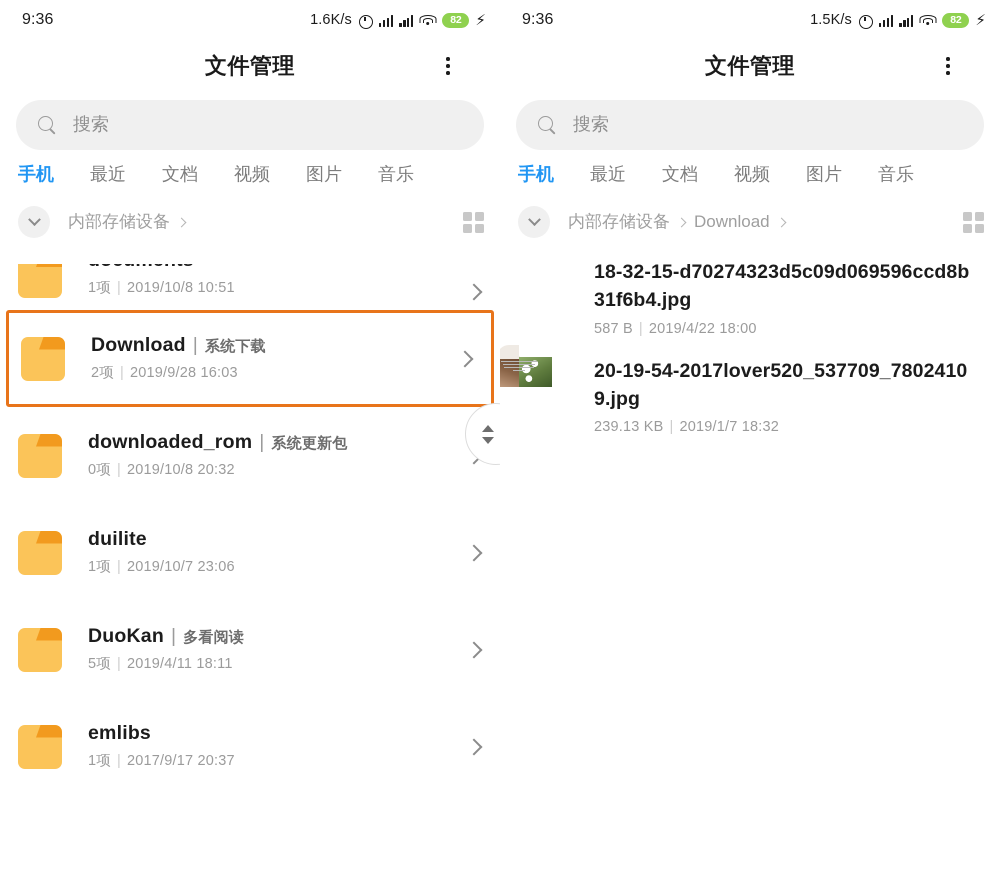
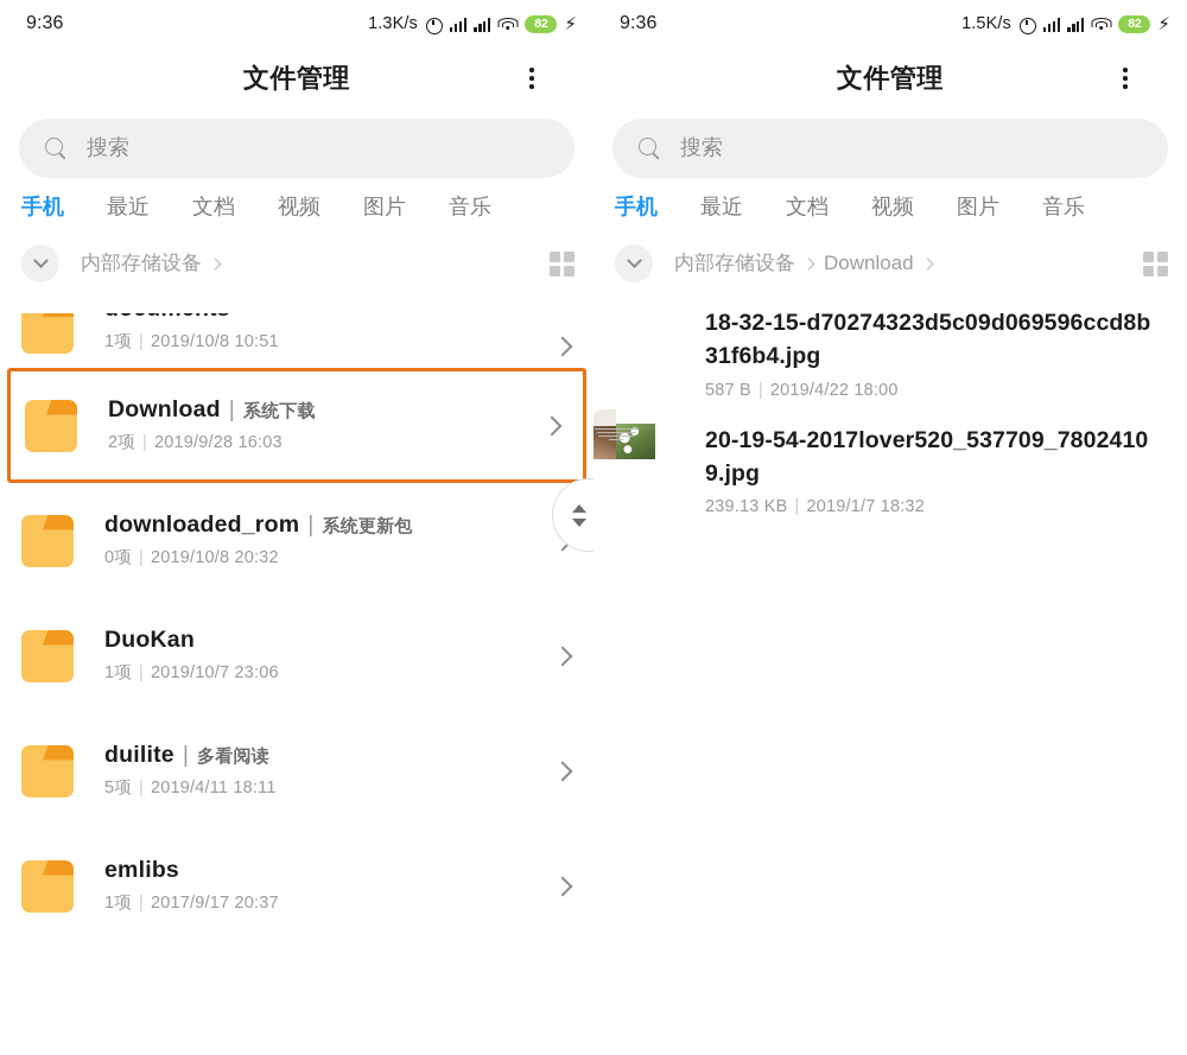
  9:36
- 1.6K/s
+ 1.3K/s
  82
  ⚡
  文件管理
  搜索
  手机
  最近
  文档
  视频
  图片
  音乐
  内部存储设备
  1项 | 2019/10/8 10:51
  Download | 系统下载
  2项 | 2019/9/28 16:03
  downloaded_rom | 系统更新包
  0项 | 2019/10/8 20:32
- duilite
+ DuoKan
  1项 | 2019/10/7 23:06
- DuoKan | 多看阅读
+ duilite | 多看阅读
  5项 | 2019/4/11 18:11
  emlibs
  1项 | 2017/9/17 20:37
  9:36
  1.5K/s
  82
  ⚡
  文件管理
  搜索
  手机
  最近
  文档
  视频
  图片
  音乐
  内部存储设备
  Download
  18-32-15-d70274323d5c09d069596ccd8b31f6b4.jpg
  587 B | 2019/4/22 18:00
  20-19-54-2017lover520_537709_78024109.jpg
  239.13 KB | 2019/1/7 18:32
